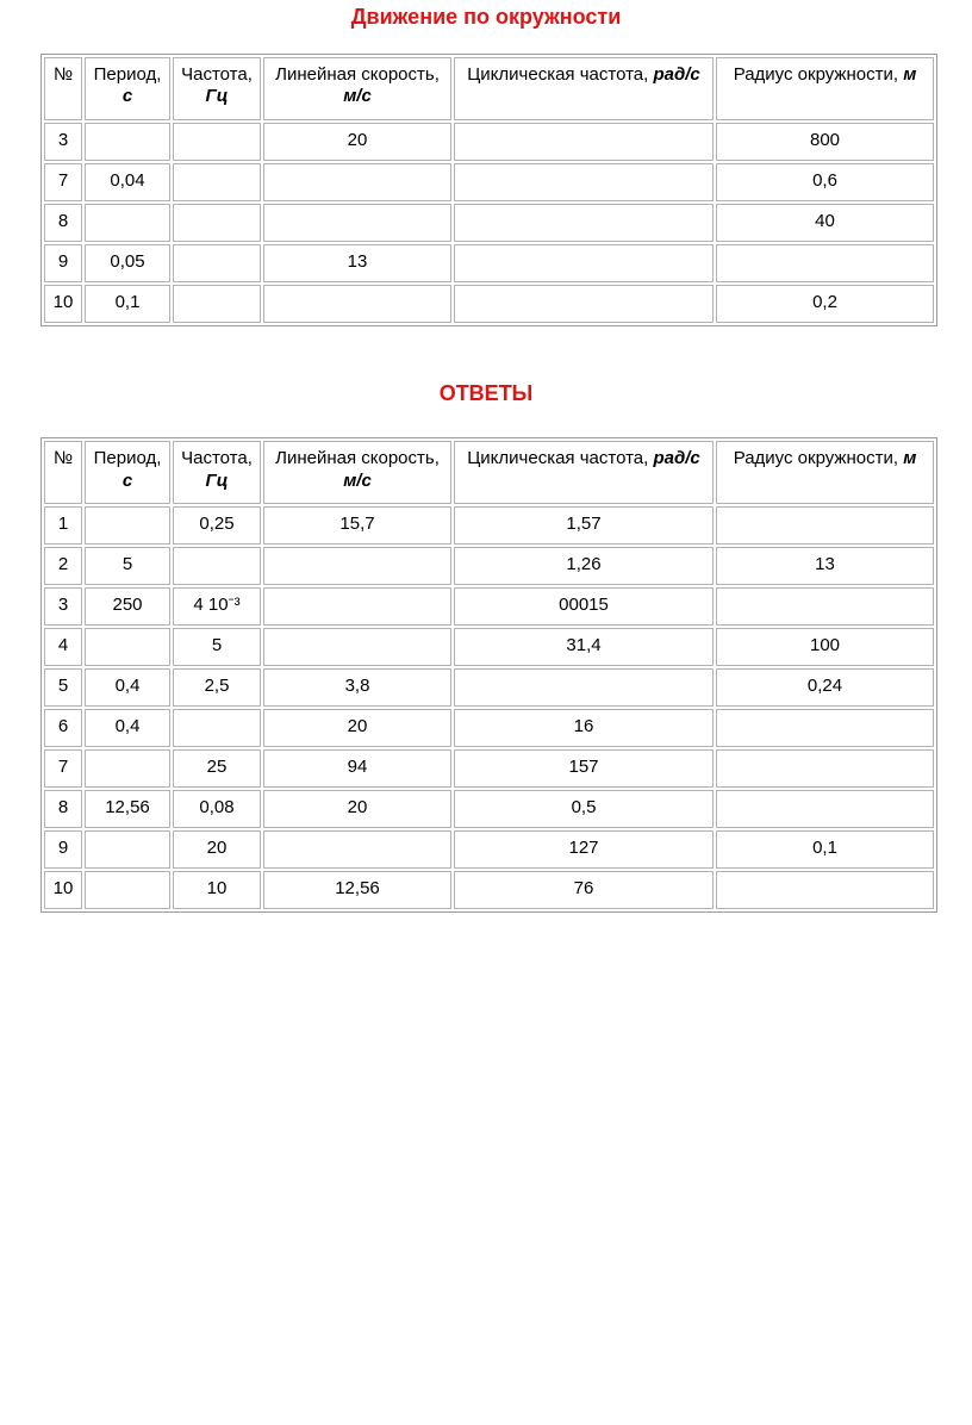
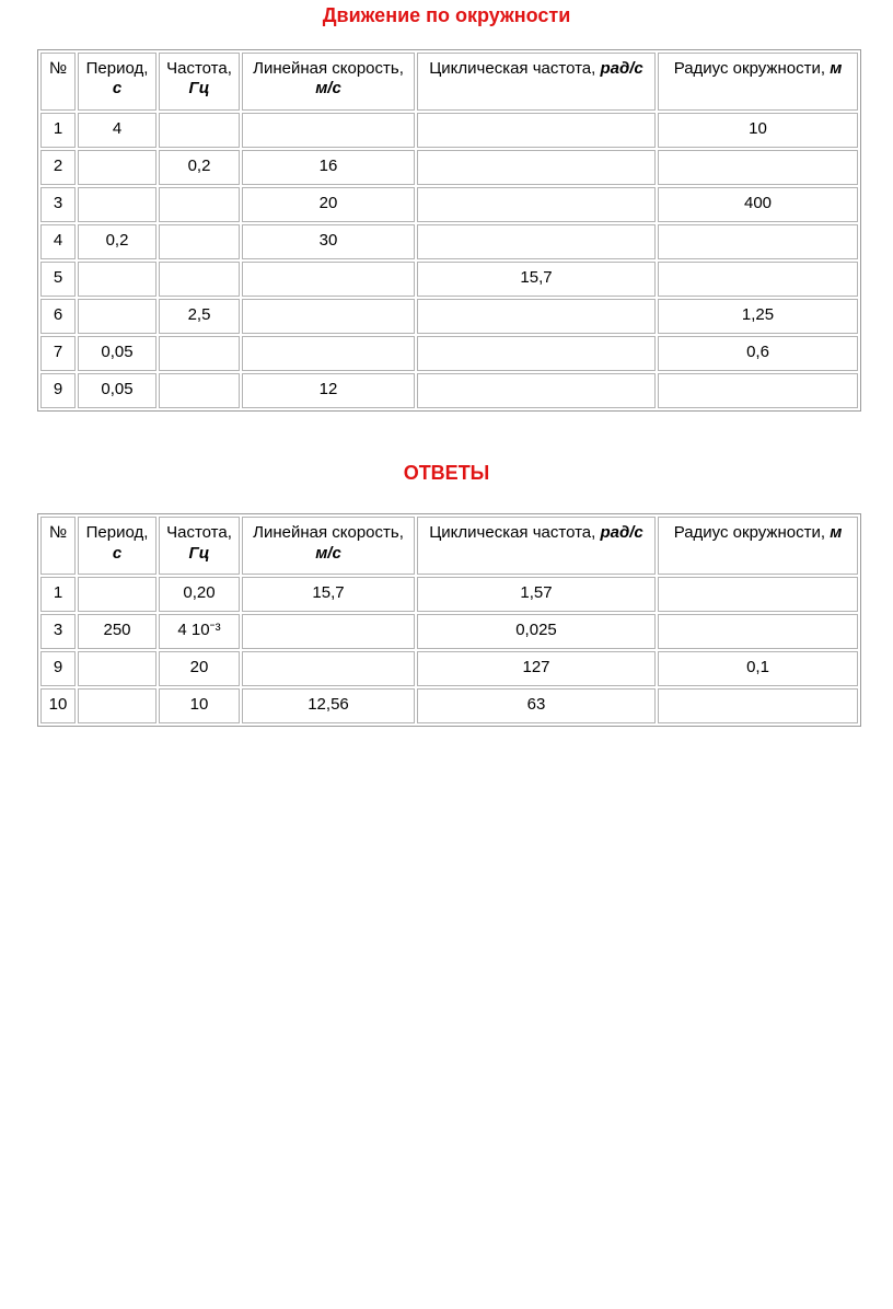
  Движение по окружности
  №	Период,с	Частота,Гц	Линейная скорость,м/с	Циклическая частота, рад/с	Радиус окружности, м
+ 1	4				10
+ 2		0,2	16
- 3			20		800
+ 3			20		400
+ 4	0,2		30
+ 5				15,7
+ 6		2,5			1,25
- 7	0,04				0,6
+ 7	0,05				0,6
- 8					40
- 9	0,05		13
+ 9	0,05		12
- 10	0,1				0,2
  ОТВЕТЫ
  №	Период,с	Частота,Гц	Линейная скорость,м/с	Циклическая частота, рад/с	Радиус окружности, м
- 1		0,25	15,7	1,57
+ 1		0,20	15,7	1,57
- 2	5			1,26	13
- 3	250	4 10⁻³		00015
+ 3	250	4 10⁻³		0,025
- 4		5		31,4	100
- 5	0,4	2,5	3,8		0,24
- 6	0,4		20	16
- 7		25	94	157
- 8	12,56	0,08	20	0,5
  9		20		127	0,1
- 10		10	12,56	76
+ 10		10	12,56	63
